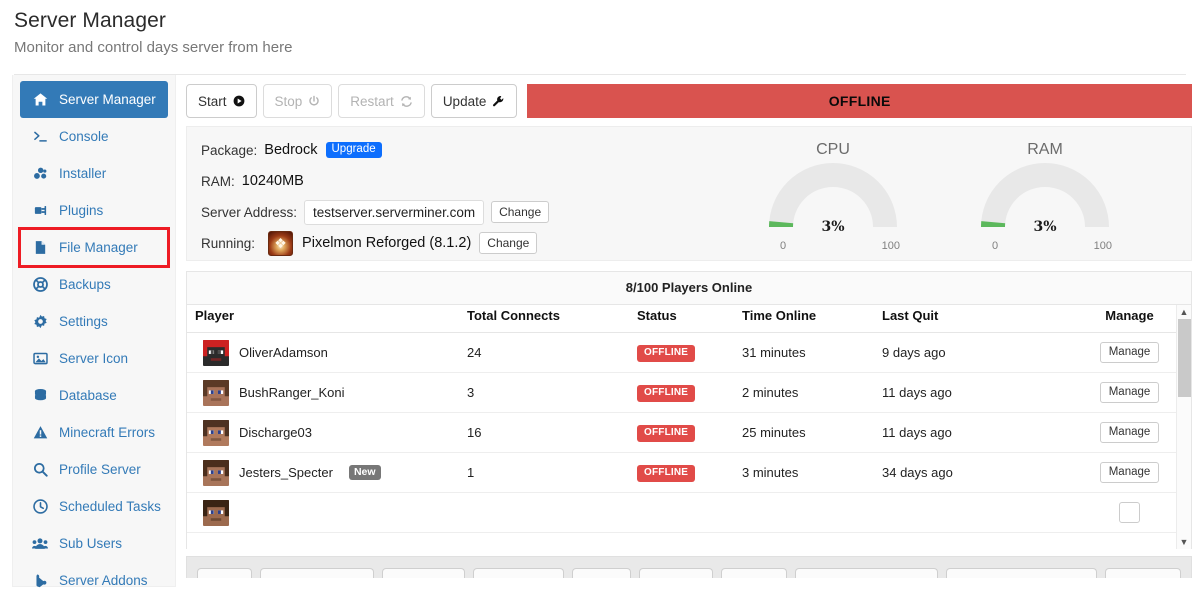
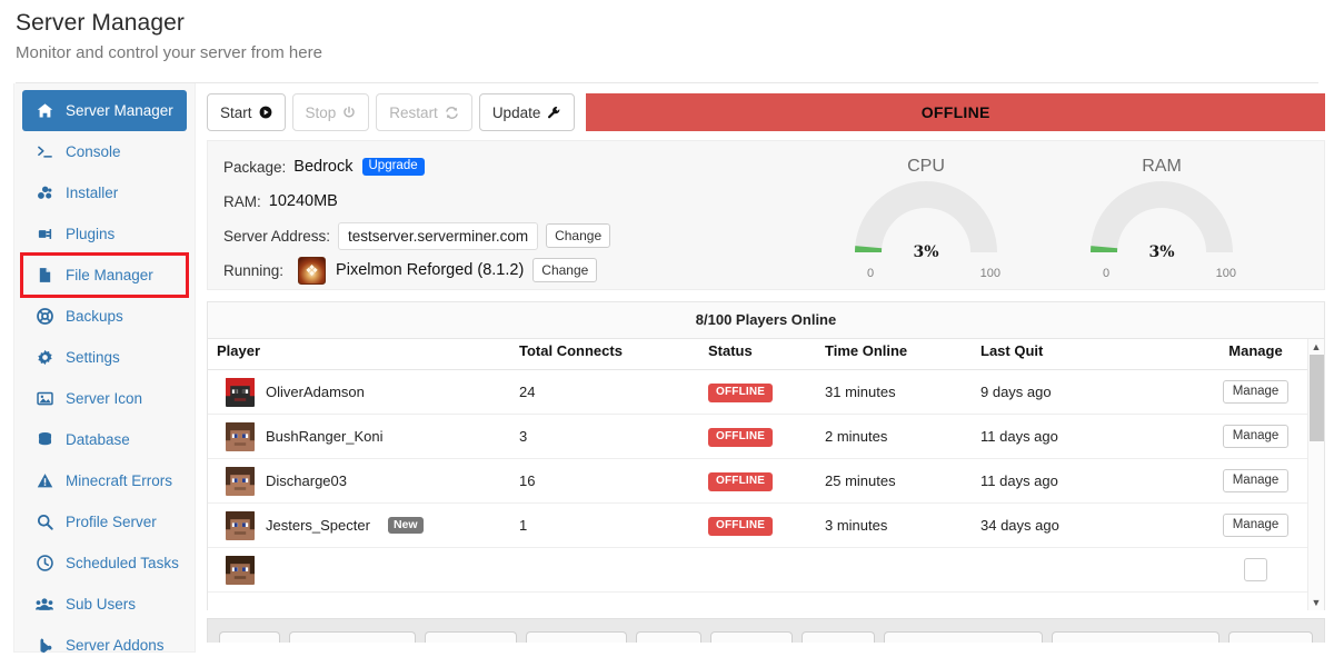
  Server Manager
- Monitor and control days server from here
+ Monitor and control your server from here
  Server Manager
  Console
  Installer
  Plugins
  File Manager
  Backups
  Settings
  Server Icon
  Database
  Minecraft Errors
  Profile Server
  Scheduled Tasks
  Sub Users
  Server Addons
  Start
  Stop
  Restart
  Update
  OFFLINE
  Package:
  Bedrock
  Upgrade
  RAM:
  10240MB
  Server Address:
  testserver.serverminer.com
  Change
  Running:
  ❖
  Pixelmon Reforged (8.1.2)
  Change
  CPU
  3%
  0
  100
  RAM
  3%
  0
  100
  8/100 Players Online
  Player	Total Connects	Status	Time Online	Last Quit	Manage
  OliverAdamson	24	OFFLINE	31 minutes	9 days ago	Manage
  BushRanger_Koni	3	OFFLINE	2 minutes	11 days ago	Manage
  Discharge03	16	OFFLINE	25 minutes	11 days ago	Manage
  Jesters_Specter New	1	OFFLINE	3 minutes	34 days ago	Manage
  ▲
  ▼
